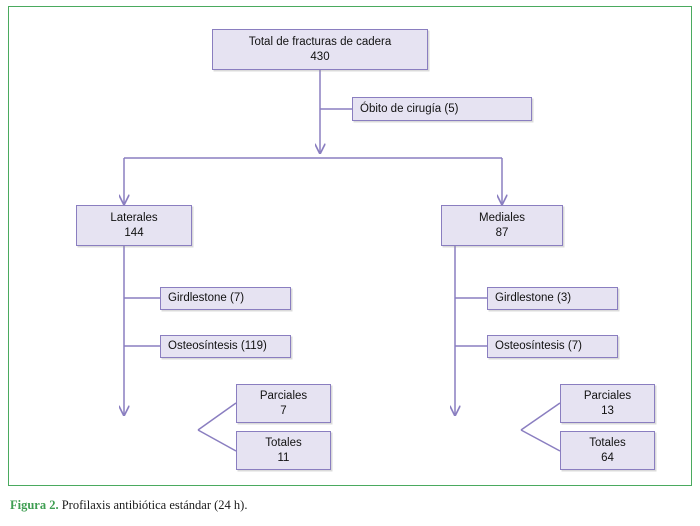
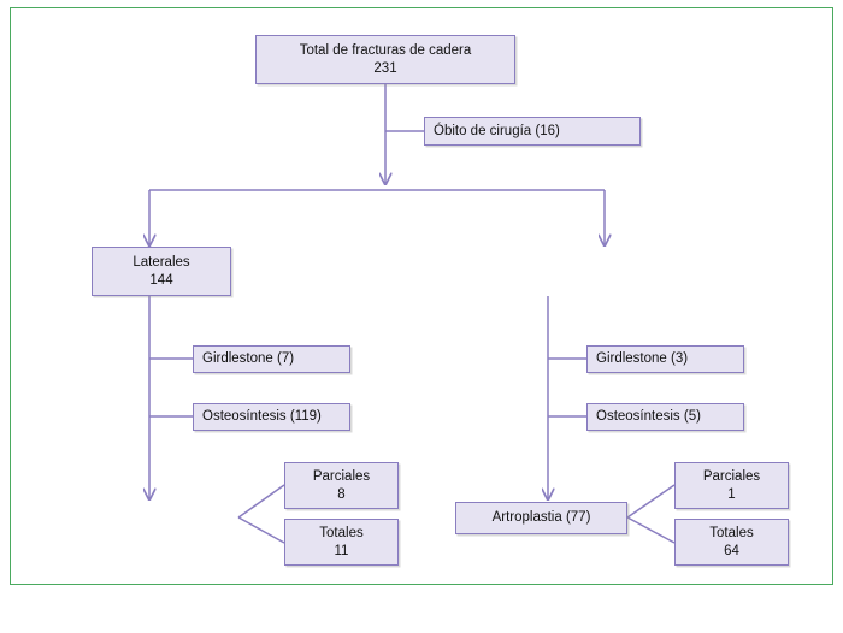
  Total de fracturas de cadera
- 430
+ 231
- Óbito de cirugía (5)
+ Óbito de cirugía (16)
  Laterales
  144
- Mediales
- 87
  Girdlestone (7)
  Osteosíntesis (119)
  Parciales
- 7
+ 8
  Totales
  11
  Girdlestone (3)
- Osteosíntesis (7)
+ Osteosíntesis (5)
+ Artroplastia (77)
  Parciales
- 13
+ 1
  Totales
  64
- Figura 2. Profilaxis antibiótica estándar (24 h).
